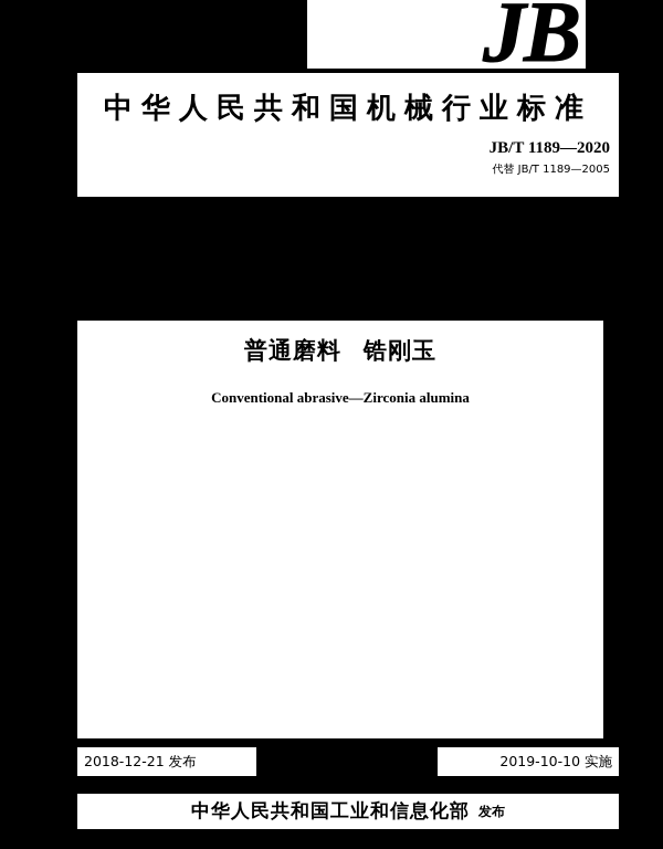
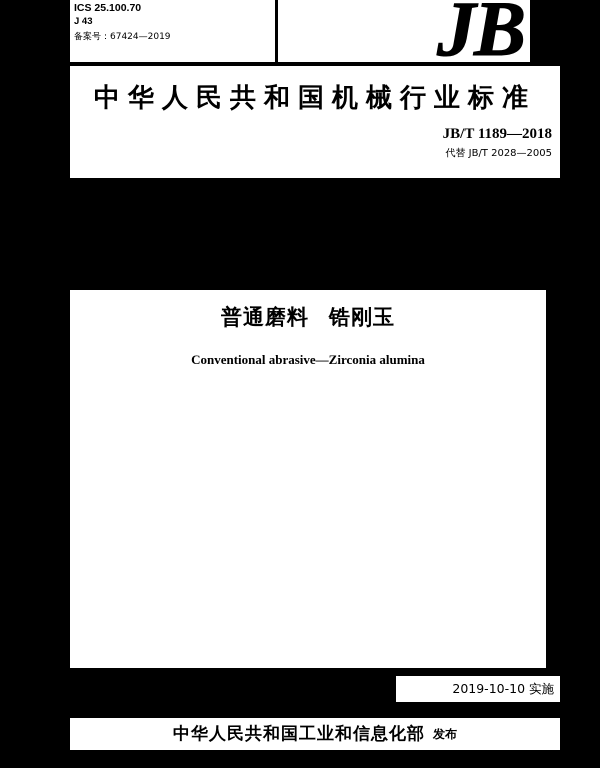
+ ICS 25.100.70
+ J 43
+ 备案号：67424—2019
  JB
  中华人民共和国机械行业标准
- JB/T 1189—2020
+ JB/T 1189—2018
- 代替 JB/T 1189—2005
+ 代替 JB/T 2028—2005
  普通磨料 锆刚玉
  Conventional abrasive—Zirconia alumina
- 2018-12-21 发布
  2019-10-10 实施
  中华人民共和国工业和信息化部
  发布
